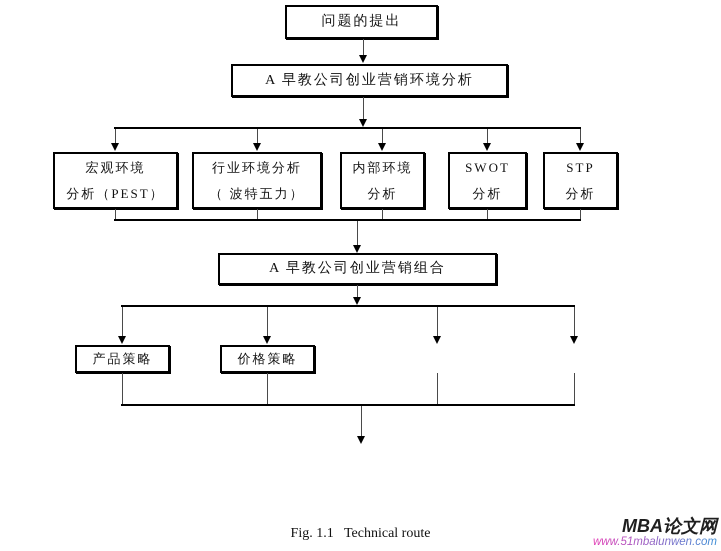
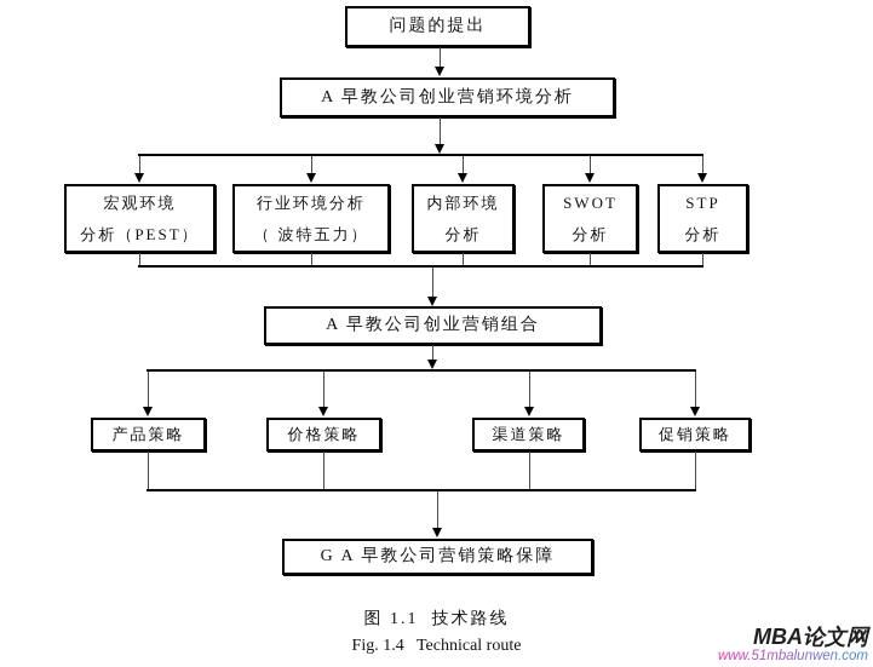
  问题的提出
  A 早教公司创业营销环境分析
  宏观环境
  分析（PEST）
  行业环境分析
  （ 波特五力）
  内部环境
  分析
  SWOT
  分析
  STP
  分析
  A 早教公司创业营销组合
  产品策略
  价格策略
+ 渠道策略
+ 促销策略
+ G A 早教公司营销策略保障
+ 图 1.1 技术路线
- Fig. 1.1 Technical route
+ Fig. 1.4 Technical route
  MBA论文网
  www.51mbalunwen.com
